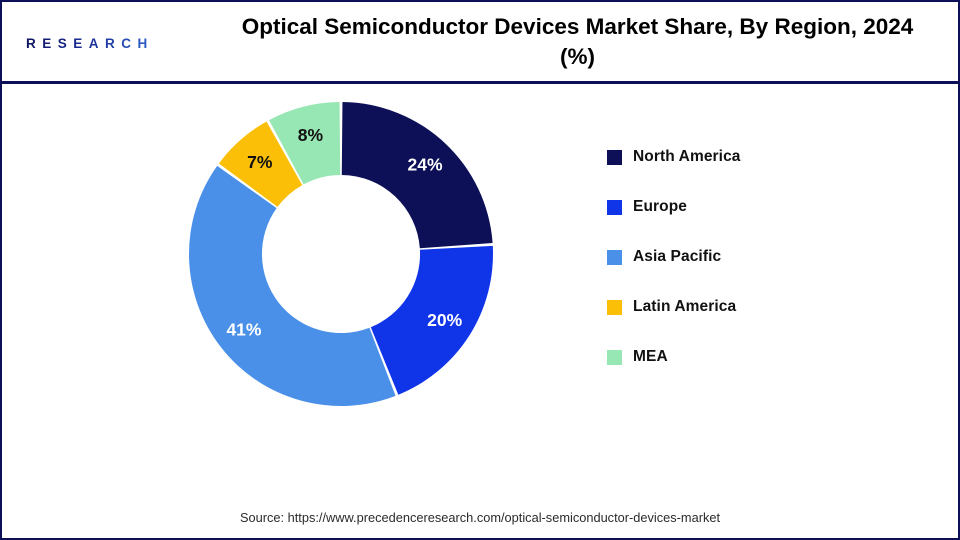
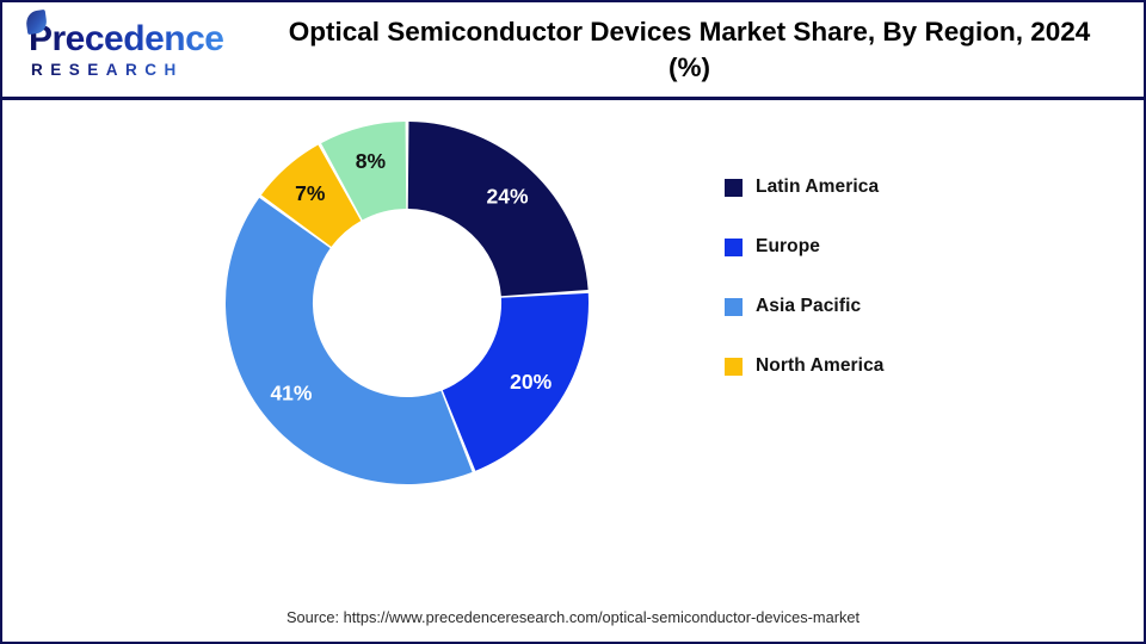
+ Precedence
  RESEARCH
  Optical Semiconductor Devices Market Share, By Region, 2024 (%)
  24%
  20%
  41%
  7%
  8%
- North America
+ Latin America
  Europe
  Asia Pacific
- Latin America
+ North America
- MEA
  Source: https://www.precedenceresearch.com/optical-semiconductor-devices-market
